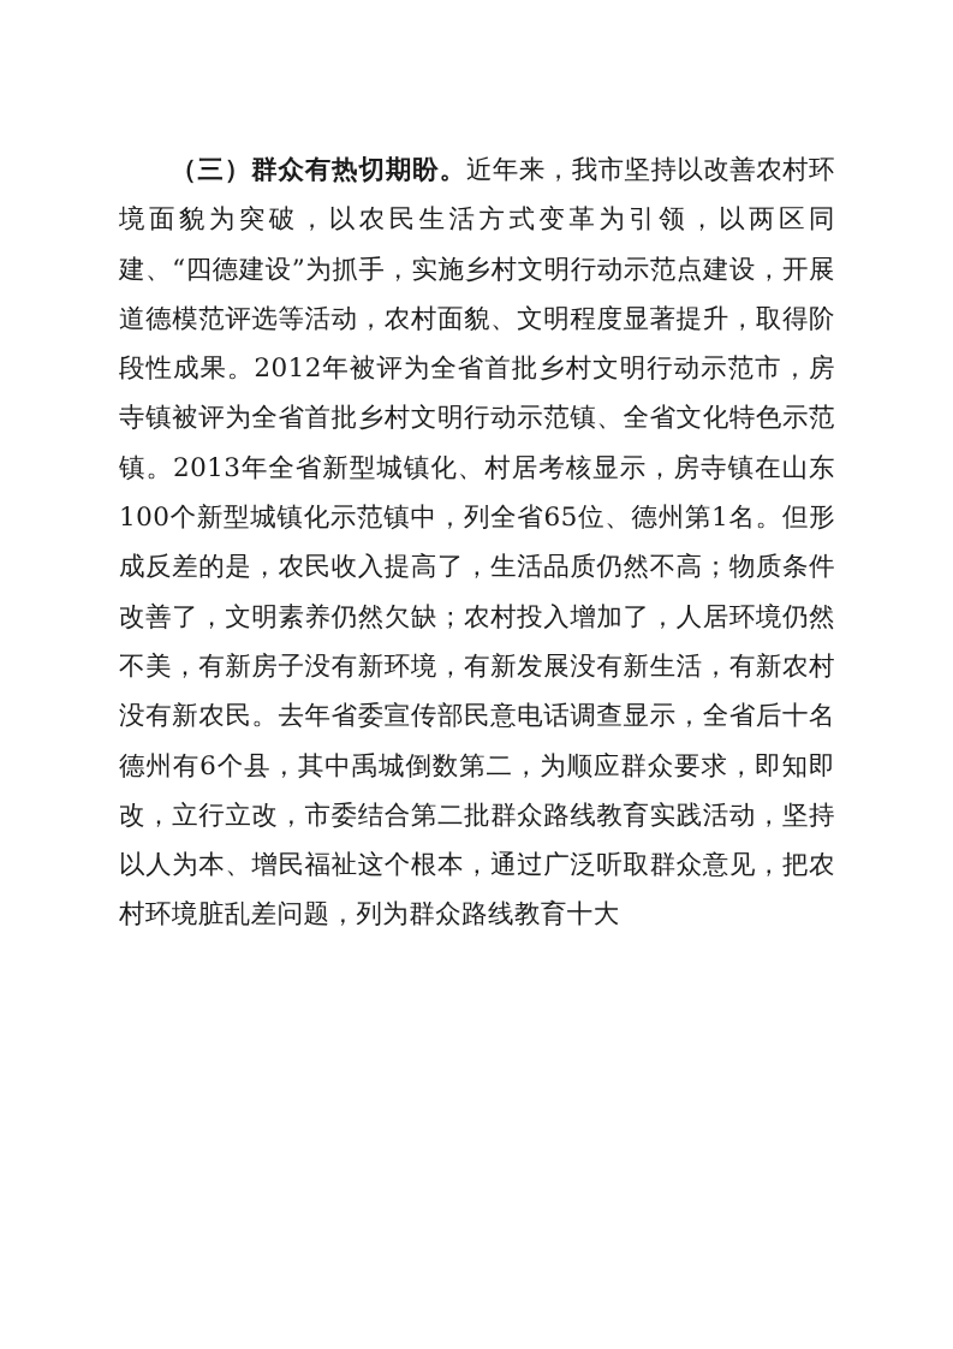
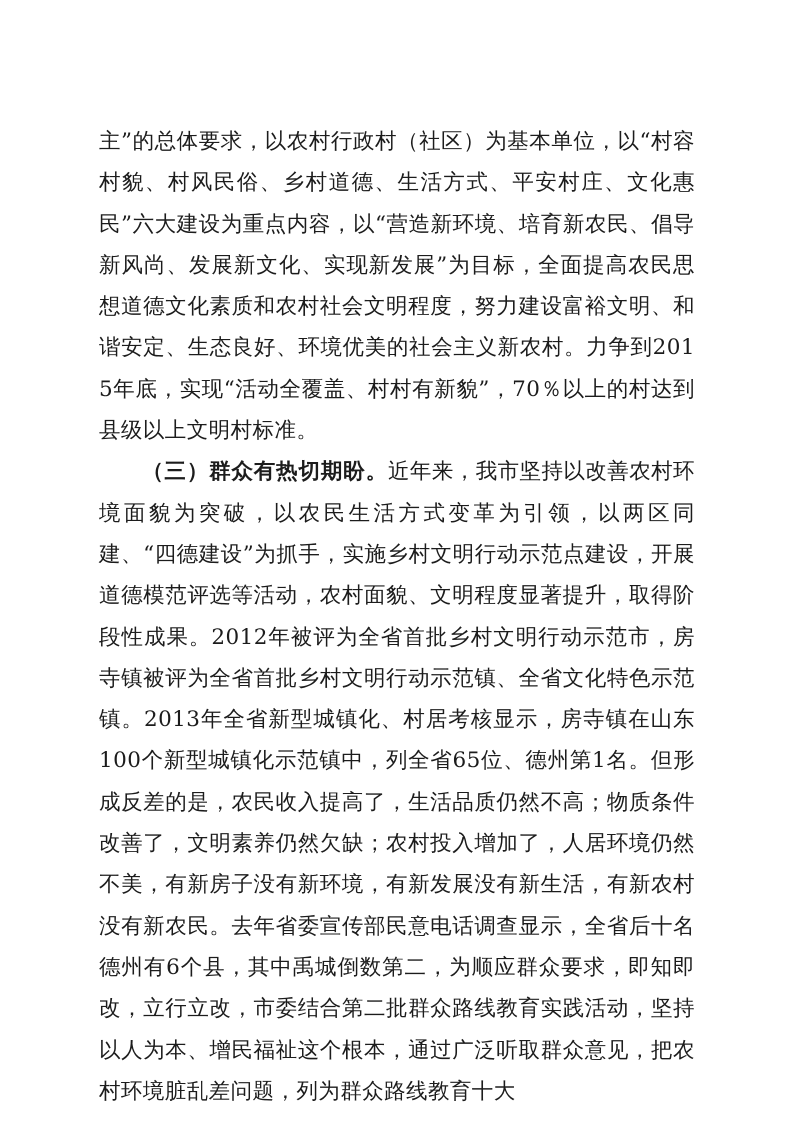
+ 主”的总体要求，以农村行政村（社区）为基本单位，以“村容村貌、村风民俗、乡村道德、生活方式、平安村庄、文化惠民”六大建设为重点内容，以“营造新环境、培育新农民、倡导新风尚、发展新文化、实现新发展”为目标，全面提高农民思想道德文化素质和农村社会文明程度，努力建设富裕文明、和谐安定、生态良好、环境优美的社会主义新农村。力争到2015年底，实现“活动全覆盖、村村有新貌”，70％以上的村达到县级以上文明村标准。
  （三）群众有热切期盼。近年来，我市坚持以改善农村环境面貌为突破，以农民生活方式变革为引领，以两区同建、“四德建设”为抓手，实施乡村文明行动示范点建设，开展道德模范评选等活动，农村面貌、文明程度显著提升，取得阶段性成果。2012年被评为全省首批乡村文明行动示范市，房寺镇被评为全省首批乡村文明行动示范镇、全省文化特色示范镇。2013年全省新型城镇化、村居考核显示，房寺镇在山东100个新型城镇化示范镇中，列全省65位、德州第1名。但形成反差的是，农民收入提高了，生活品质仍然不高；物质条件改善了，文明素养仍然欠缺；农村投入增加了，人居环境仍然不美，有新房子没有新环境，有新发展没有新生活，有新农村没有新农民。去年省委宣传部民意电话调查显示，全省后十名德州有6个县，其中禹城倒数第二，为顺应群众要求，即知即改，立行立改，市委结合第二批群众路线教育实践活动，坚持以人为本、增民福祉这个根本，通过广泛听取群众意见，把农村环境脏乱差问题，列为群众路线教育十大
